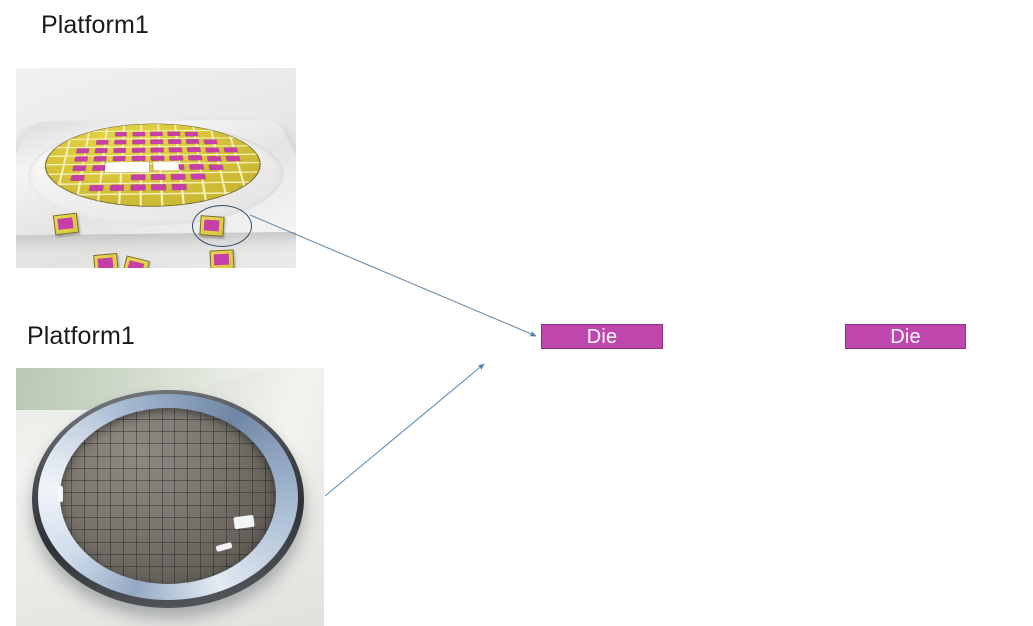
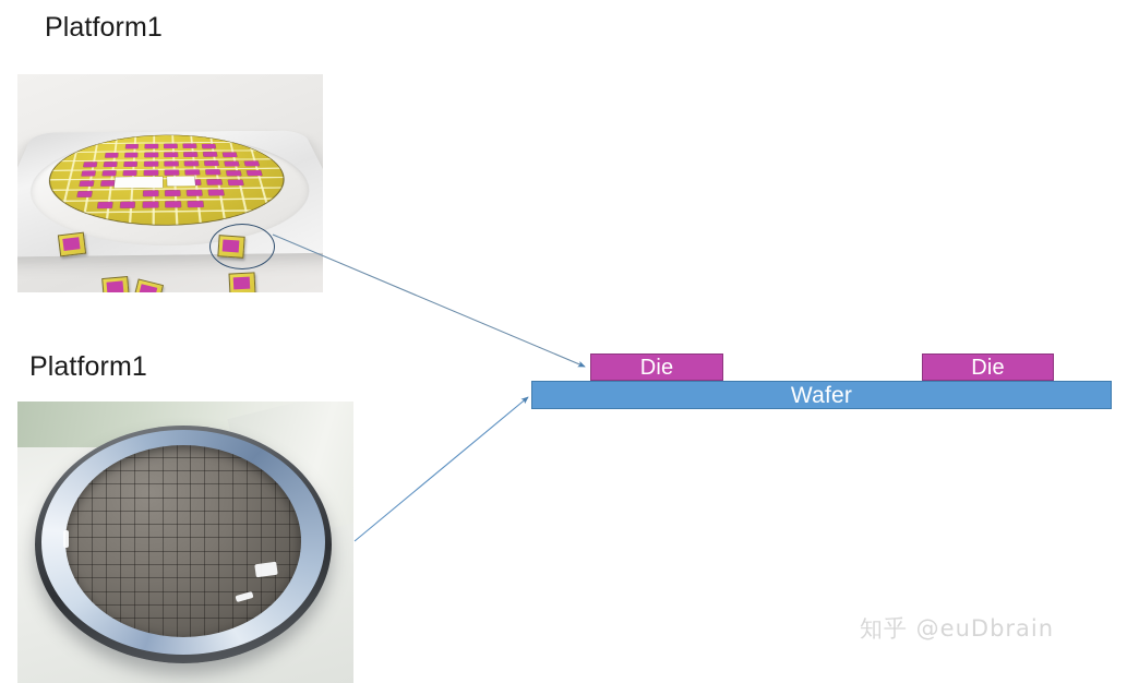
  Platform1
  Platform1
  Die
  Die
+ Wafer
+ 知乎 @euDbrain
